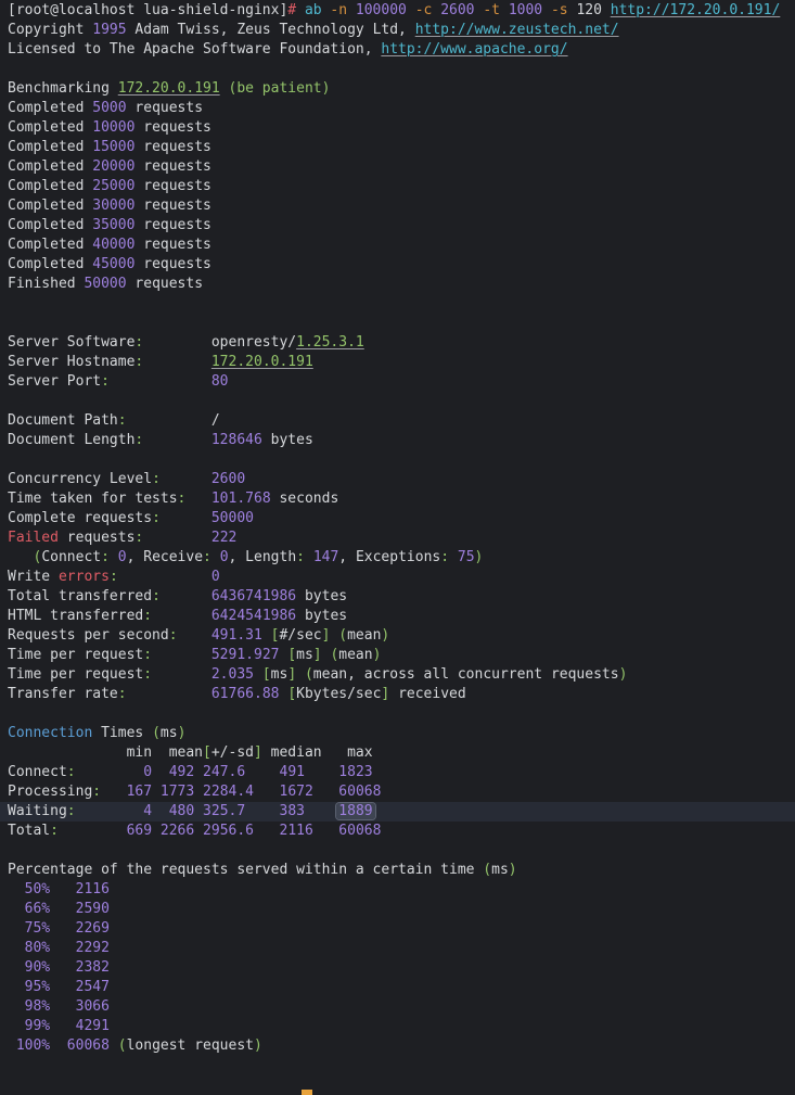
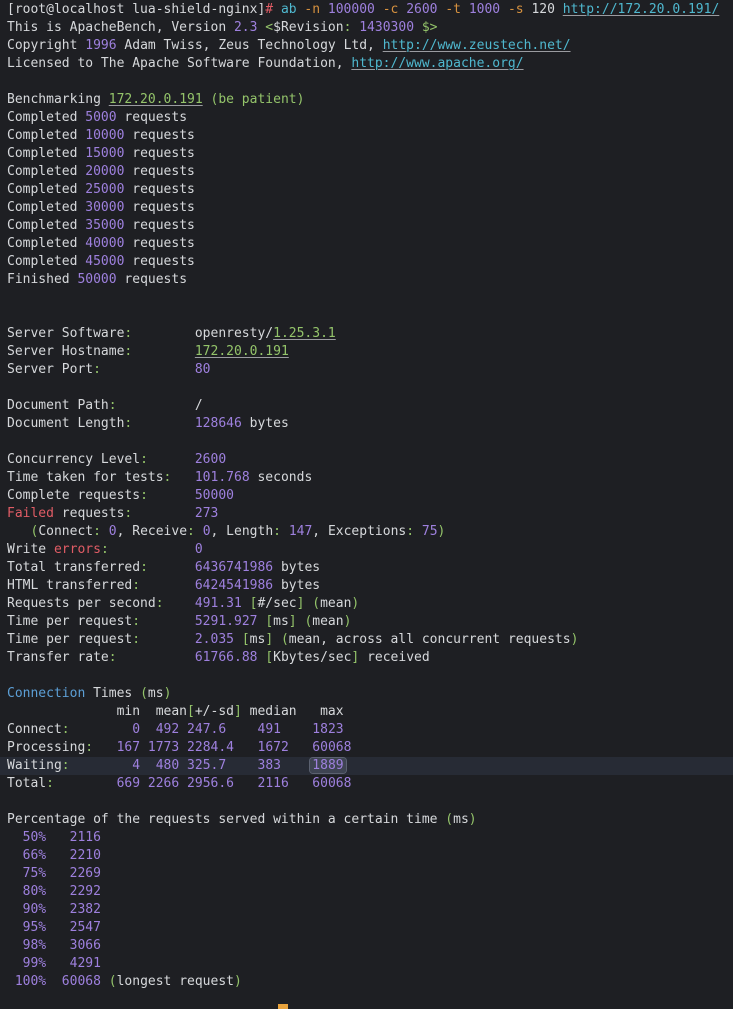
  [root@localhost lua-shield-nginx]# ab -n 100000 -c 2600 -t 1000 -s 120 http://172.20.0.191/
+ This is ApacheBench, Version 2.3 <$Revision: 1430300 $>
- Copyright 1995 Adam Twiss, Zeus Technology Ltd, http://www.zeustech.net/
+ Copyright 1996 Adam Twiss, Zeus Technology Ltd, http://www.zeustech.net/
  Licensed to The Apache Software Foundation, http://www.apache.org/
  Benchmarking 172.20.0.191 (be patient)
  Completed 5000 requests
  Completed 10000 requests
  Completed 15000 requests
  Completed 20000 requests
  Completed 25000 requests
  Completed 30000 requests
  Completed 35000 requests
  Completed 40000 requests
  Completed 45000 requests
  Finished 50000 requests
  Server Software: openresty/1.25.3.1
  Server Hostname: 172.20.0.191
  Server Port: 80
  Document Path: /
  Document Length: 128646 bytes
  Concurrency Level: 2600
  Time taken for tests: 101.768 seconds
  Complete requests: 50000
- Failed requests: 222
+ Failed requests: 273
  (Connect: 0, Receive: 0, Length: 147, Exceptions: 75)
  Write errors: 0
  Total transferred: 6436741986 bytes
  HTML transferred: 6424541986 bytes
  Requests per second: 491.31 [#/sec] (mean)
  Time per request: 5291.927 [ms] (mean)
  Time per request: 2.035 [ms] (mean, across all concurrent requests)
  Transfer rate: 61766.88 [Kbytes/sec] received
  Connection Times (ms)
  min mean[+/-sd] median max
  Connect: 0 492 247.6 491 1823
  Processing: 167 1773 2284.4 1672 60068
  Waiting: 4 480 325.7 383 1889
  Total: 669 2266 2956.6 2116 60068
  Percentage of the requests served within a certain time (ms)
  50% 2116
- 66% 2590
+ 66% 2210
  75% 2269
  80% 2292
  90% 2382
  95% 2547
  98% 3066
  99% 4291
  100% 60068 (longest request)
